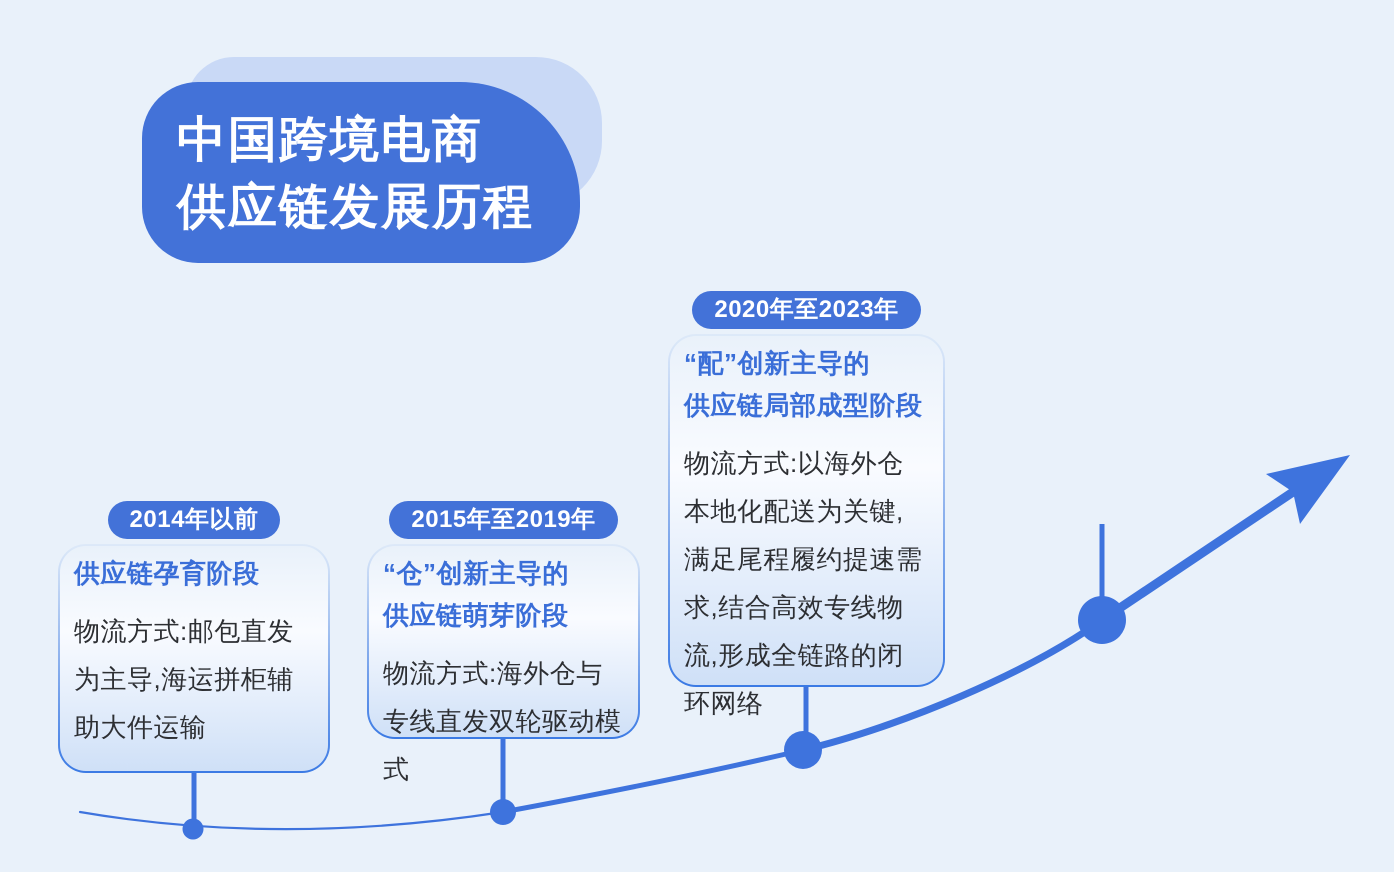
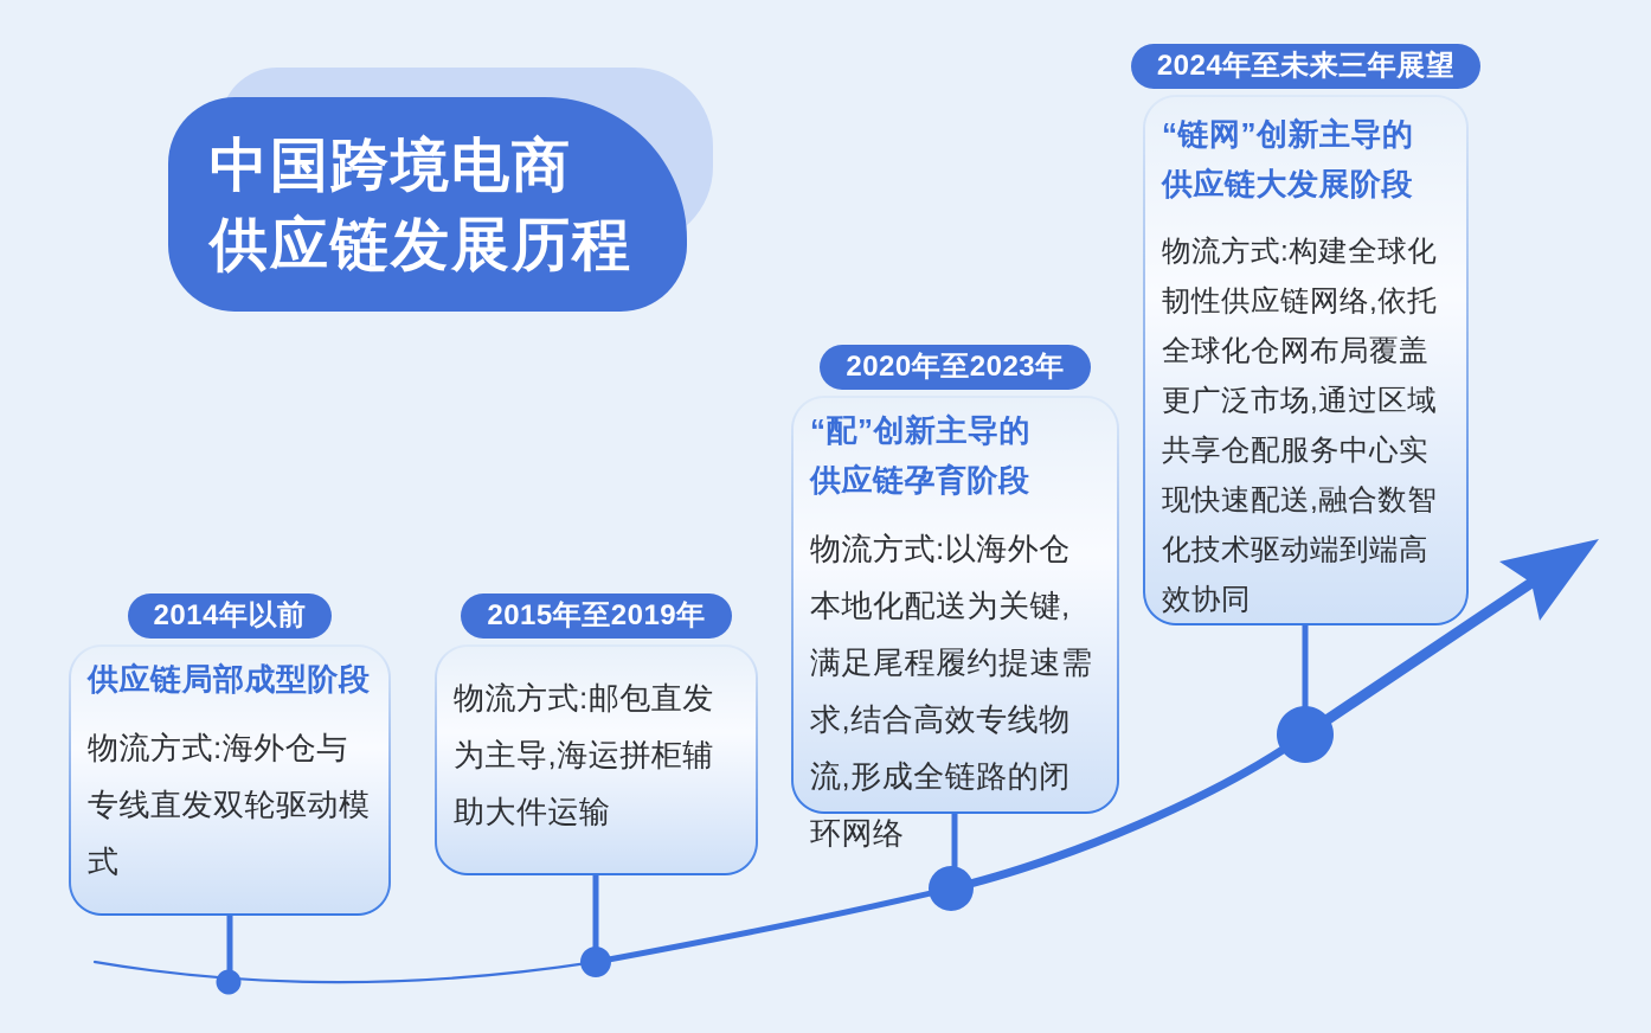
  中国跨境电商
  供应链发展历程
  2014年以前
- 供应链孕育阶段
+ 供应链局部成型阶段
- 物流方式:邮包直发为主导,海运拼柜辅助大件运输
+ 物流方式:海外仓与专线直发双轮驱动模式
  2015年至2019年
- “仓”创新主导的
- 供应链萌芽阶段
- 物流方式:海外仓与专线直发双轮驱动模式
+ 物流方式:邮包直发为主导,海运拼柜辅助大件运输
  2020年至2023年
  “配”创新主导的
- 供应链局部成型阶段
+ 供应链孕育阶段
  物流方式:以海外仓本地化配送为关键,满足尾程履约提速需求,结合高效专线物流,形成全链路的闭环网络
+ 2024年至未来三年展望
+ “链网”创新主导的
+ 供应链大发展阶段
+ 物流方式:构建全球化韧性供应链网络,依托全球化仓网布局覆盖更广泛市场,通过区域共享仓配服务中心实现快速配送,融合数智化技术驱动端到端高效协同
